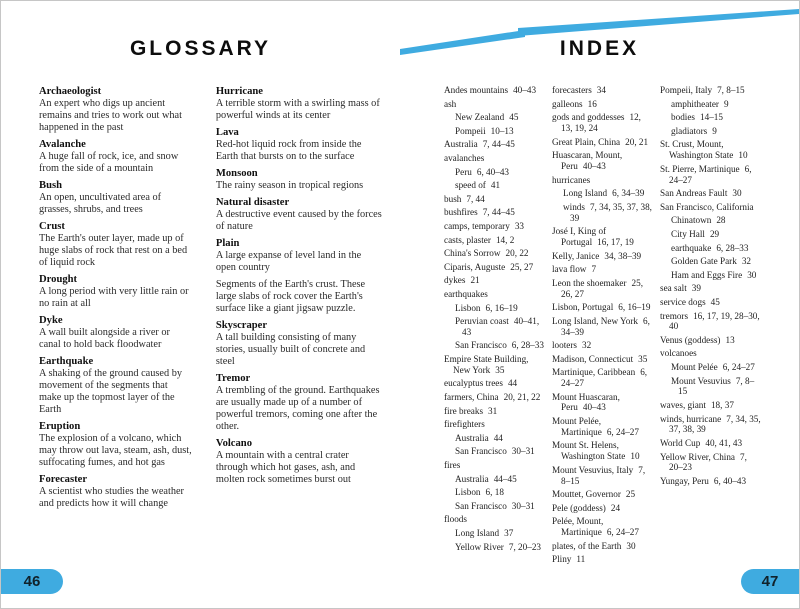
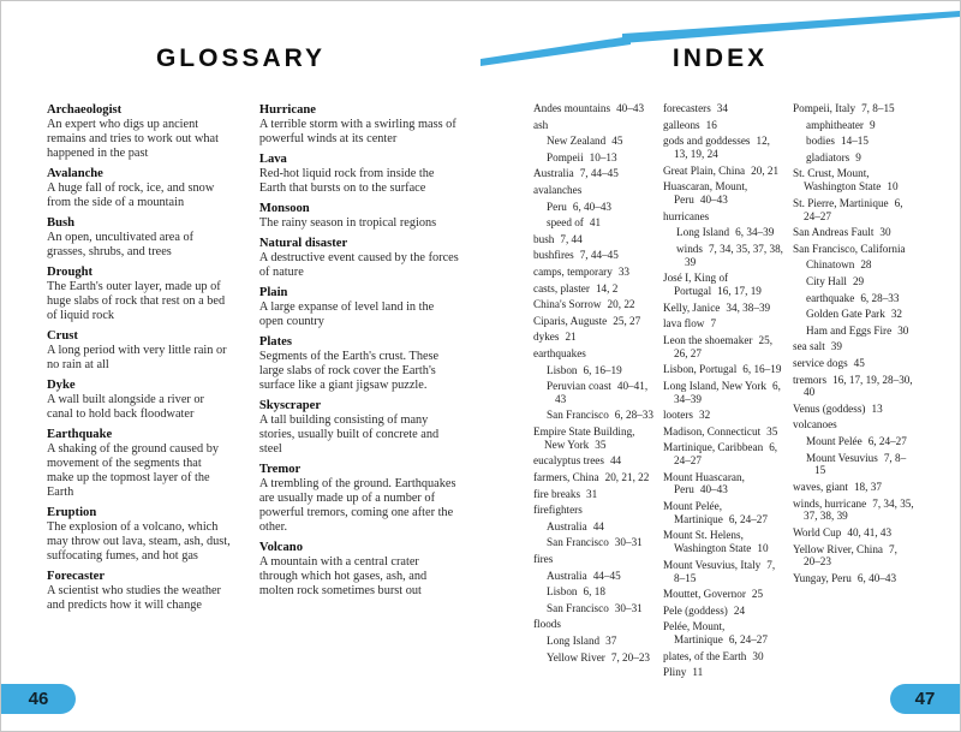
  GLOSSARY
  Archaeologist
  An expert who digs up ancient remains and tries to work out what happened in the past
  Avalanche
  A huge fall of rock, ice, and snow from the side of a mountain
  Bush
  An open, uncultivated area of grasses, shrubs, and trees
- Crust
+ Drought
  The Earth's outer layer, made up of huge slabs of rock that rest on a bed of liquid rock
- Drought
+ Crust
  A long period with very little rain or no rain at all
  Dyke
  A wall built alongside a river or canal to hold back floodwater
  Earthquake
  A shaking of the ground caused by movement of the segments that make up the topmost layer of the Earth
  Eruption
  The explosion of a volcano, which may throw out lava, steam, ash, dust, suffocating fumes, and hot gas
  Forecaster
  A scientist who studies the weather and predicts how it will change
  Hurricane
  A terrible storm with a swirling mass of powerful winds at its center
  Lava
  Red-hot liquid rock from inside the Earth that bursts on to the surface
  Monsoon
  The rainy season in tropical regions
  Natural disaster
  A destructive event caused by the forces of nature
  Plain
  A large expanse of level land in the open country
+ Plates
  Segments of the Earth's crust. These large slabs of rock cover the Earth's surface like a giant jigsaw puzzle.
  Skyscraper
  A tall building consisting of many stories, usually built of concrete and steel
  Tremor
  A trembling of the ground. Earthquakes are usually made up of a number of powerful tremors, coming one after the other.
  Volcano
  A mountain with a central crater through which hot gases, ash, and molten rock sometimes burst out
  46
  INDEX
  Andes mountains 40–43
  ash
  New Zealand 45
  Pompeii 10–13
  Australia 7, 44–45
  avalanches
  Peru 6, 40–43
  speed of 41
  bush 7, 44
  bushfires 7, 44–45
  camps, temporary 33
  casts, plaster 14, 2
  China's Sorrow 20, 22
  Ciparis, Auguste 25, 27
  dykes 21
  earthquakes
  Lisbon 6, 16–19
  Peruvian coast 40–41, 43
  San Francisco 6, 28–33
  Empire State Building, New York 35
  eucalyptus trees 44
  farmers, China 20, 21, 22
  fire breaks 31
  firefighters
  Australia 44
  San Francisco 30–31
  fires
  Australia 44–45
  Lisbon 6, 18
  San Francisco 30–31
  floods
  Long Island 37
  Yellow River 7, 20–23
  forecasters 34
  galleons 16
  gods and goddesses 12, 13, 19, 24
  Great Plain, China 20, 21
  Huascaran, Mount, Peru 40–43
  hurricanes
  Long Island 6, 34–39
  winds 7, 34, 35, 37, 38, 39
  José I, King of Portugal 16, 17, 19
  Kelly, Janice 34, 38–39
  lava flow 7
  Leon the shoemaker 25, 26, 27
  Lisbon, Portugal 6, 16–19
  Long Island, New York 6, 34–39
  looters 32
  Madison, Connecticut 35
  Martinique, Caribbean 6, 24–27
  Mount Huascaran, Peru 40–43
  Mount Pelée, Martinique 6, 24–27
  Mount St. Helens, Washington State 10
  Mount Vesuvius, Italy 7, 8–15
  Mouttet, Governor 25
  Pele (goddess) 24
  Pelée, Mount, Martinique 6, 24–27
  plates, of the Earth 30
  Pliny 11
  Pompeii, Italy 7, 8–15
  amphitheater 9
  bodies 14–15
  gladiators 9
  St. Crust, Mount, Washington State 10
  St. Pierre, Martinique 6, 24–27
  San Andreas Fault 30
  San Francisco, California
  Chinatown 28
  City Hall 29
  earthquake 6, 28–33
  Golden Gate Park 32
  Ham and Eggs Fire 30
  sea salt 39
  service dogs 45
  tremors 16, 17, 19, 28–30, 40
  Venus (goddess) 13
  volcanoes
  Mount Pelée 6, 24–27
  Mount Vesuvius 7, 8–15
  waves, giant 18, 37
  winds, hurricane 7, 34, 35, 37, 38, 39
  World Cup 40, 41, 43
  Yellow River, China 7, 20–23
  Yungay, Peru 6, 40–43
  47
